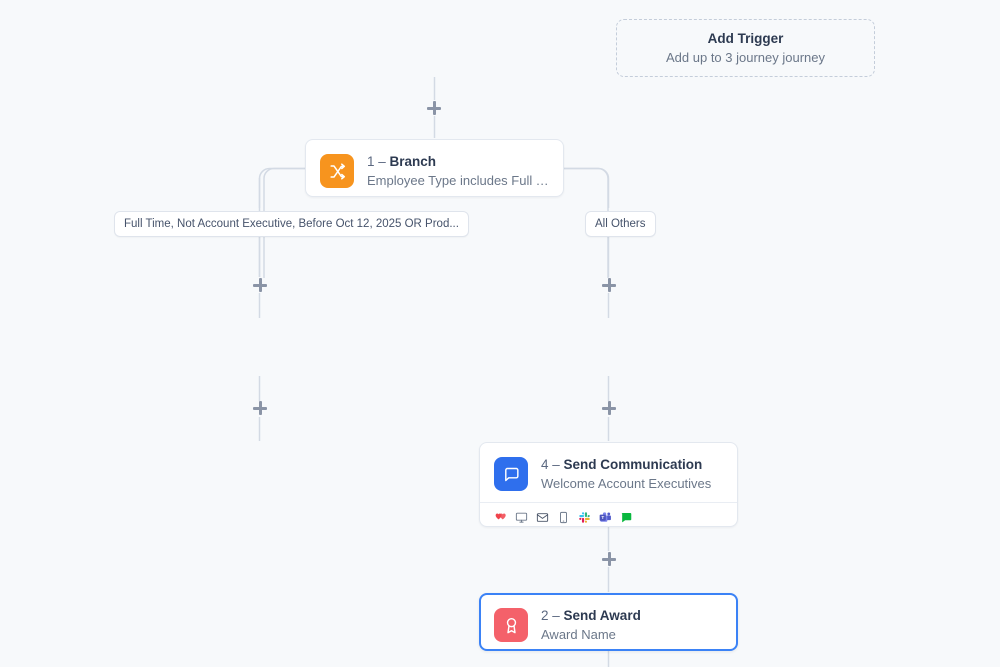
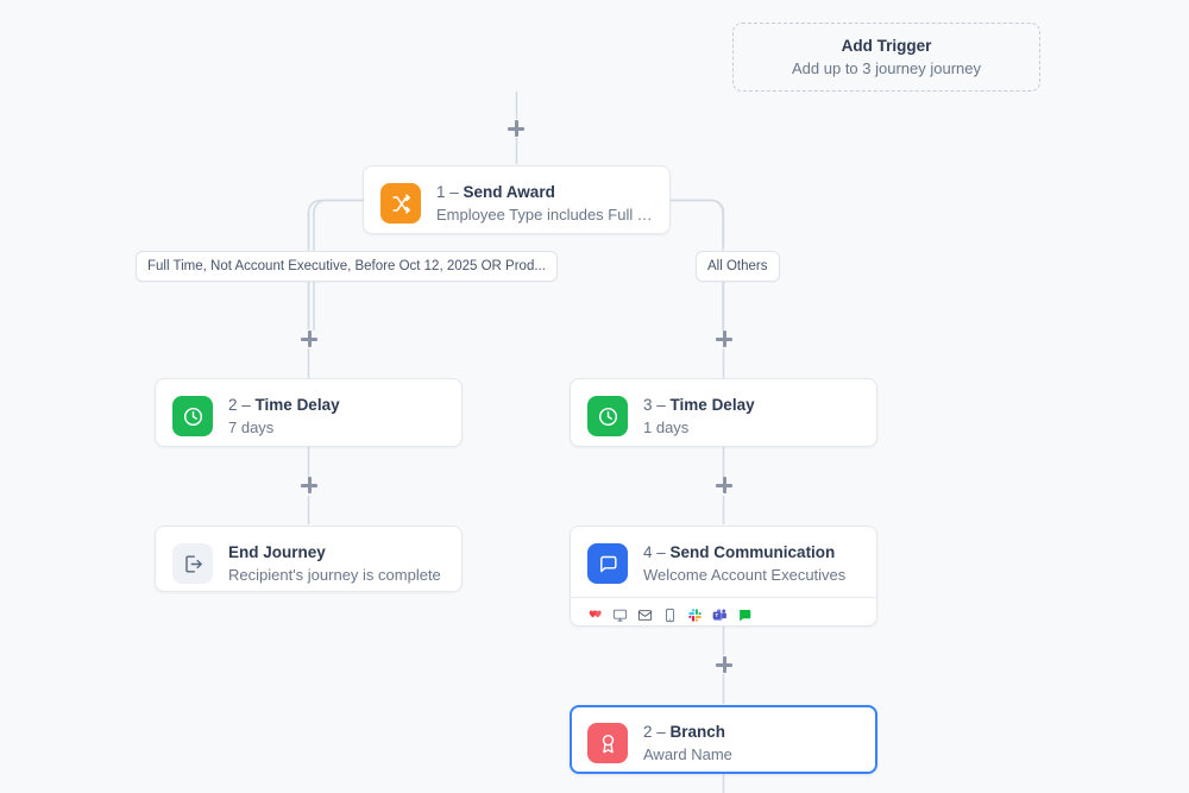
  Add Trigger
  Add up to 3 journey journey
- 1 – Branch
+ 1 – Send Award
  Employee Type includes Full Ti
  Full Time, Not Account Executive, Before Oct 12, 2025 OR Prod...
  All Others
+ 2 – Time Delay
+ 7 days
+ 3 – Time Delay
+ 1 days
+ End Journey
+ Recipient's journey is complete
  4 – Send Communication
  Welcome Account Executives
- 2 – Send Award
+ 2 – Branch
  Award Name
